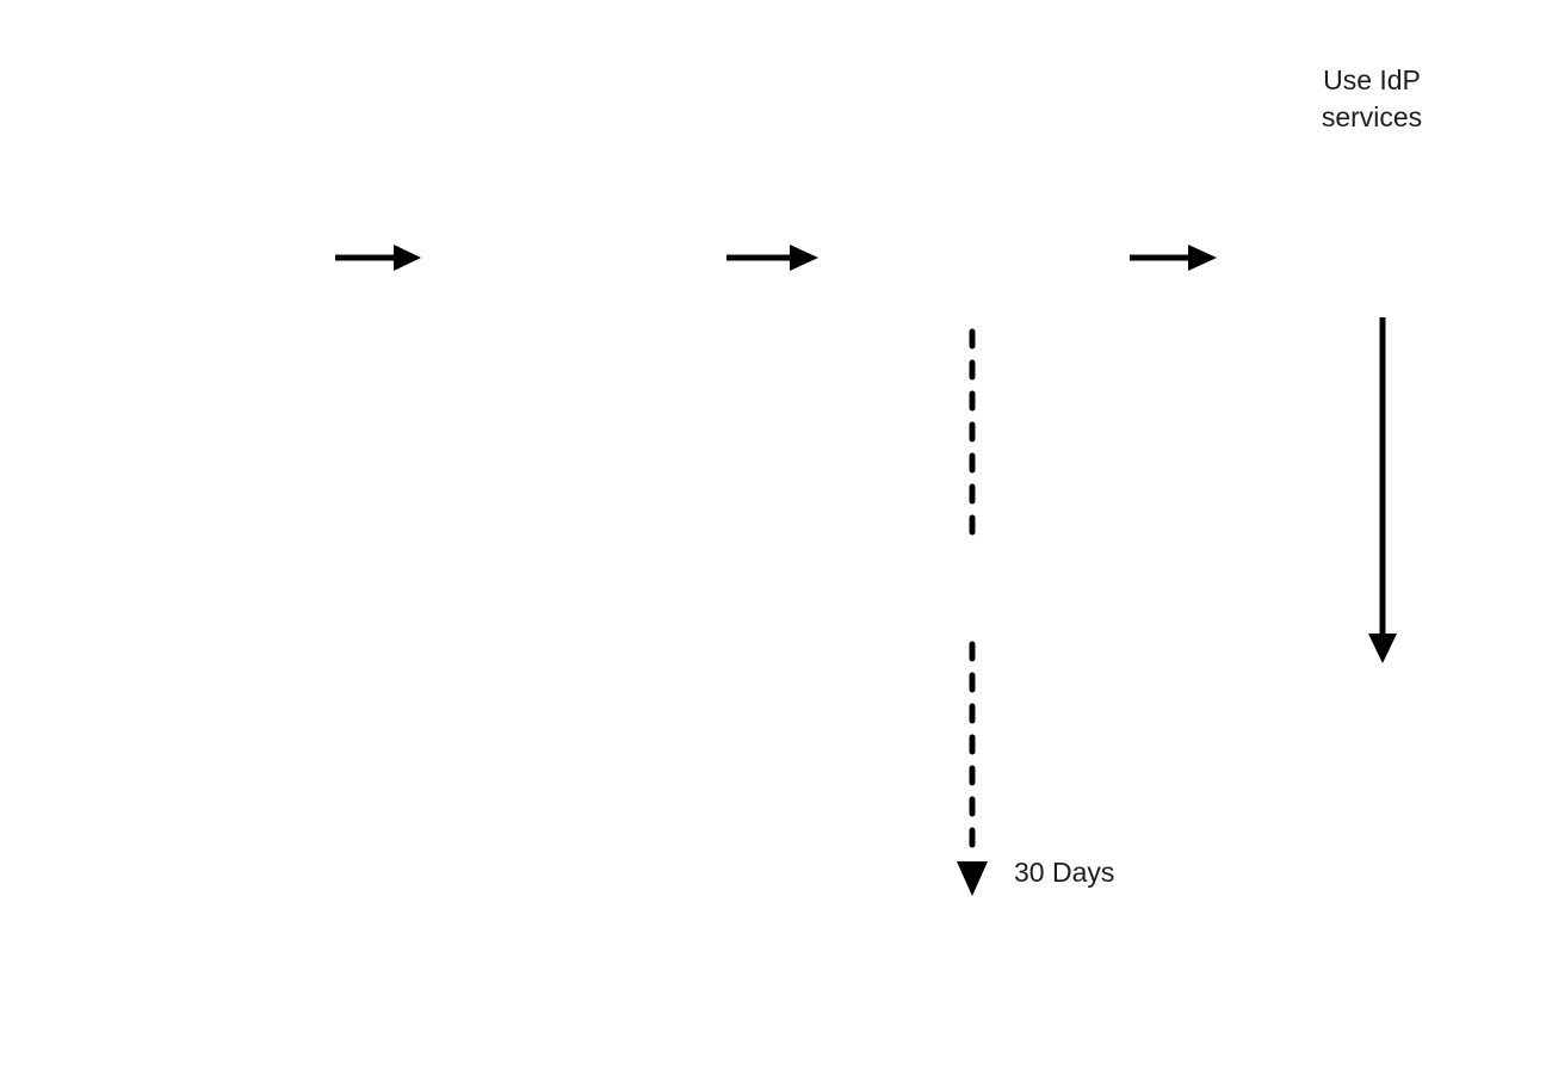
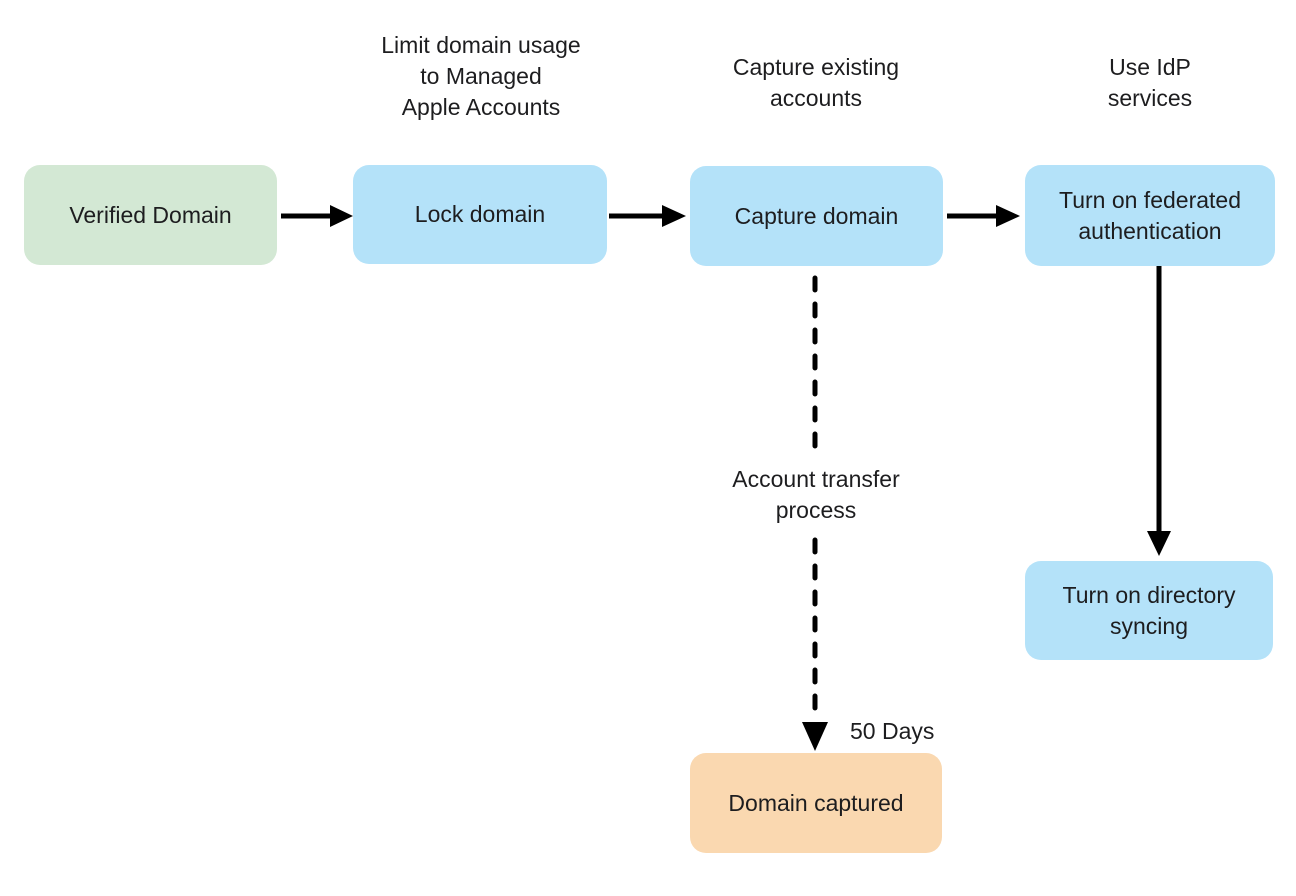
+ Verified Domain
+ Lock domain
+ Capture domain
+ Turn on federated authentication
+ Turn on directory syncing
+ Domain captured
+ Limit domain usage
+ to Managed
+ Apple Accounts
+ Capture existing
+ accounts
  Use IdP
  services
+ Account transfer
+ process
- 30 Days
+ 50 Days
